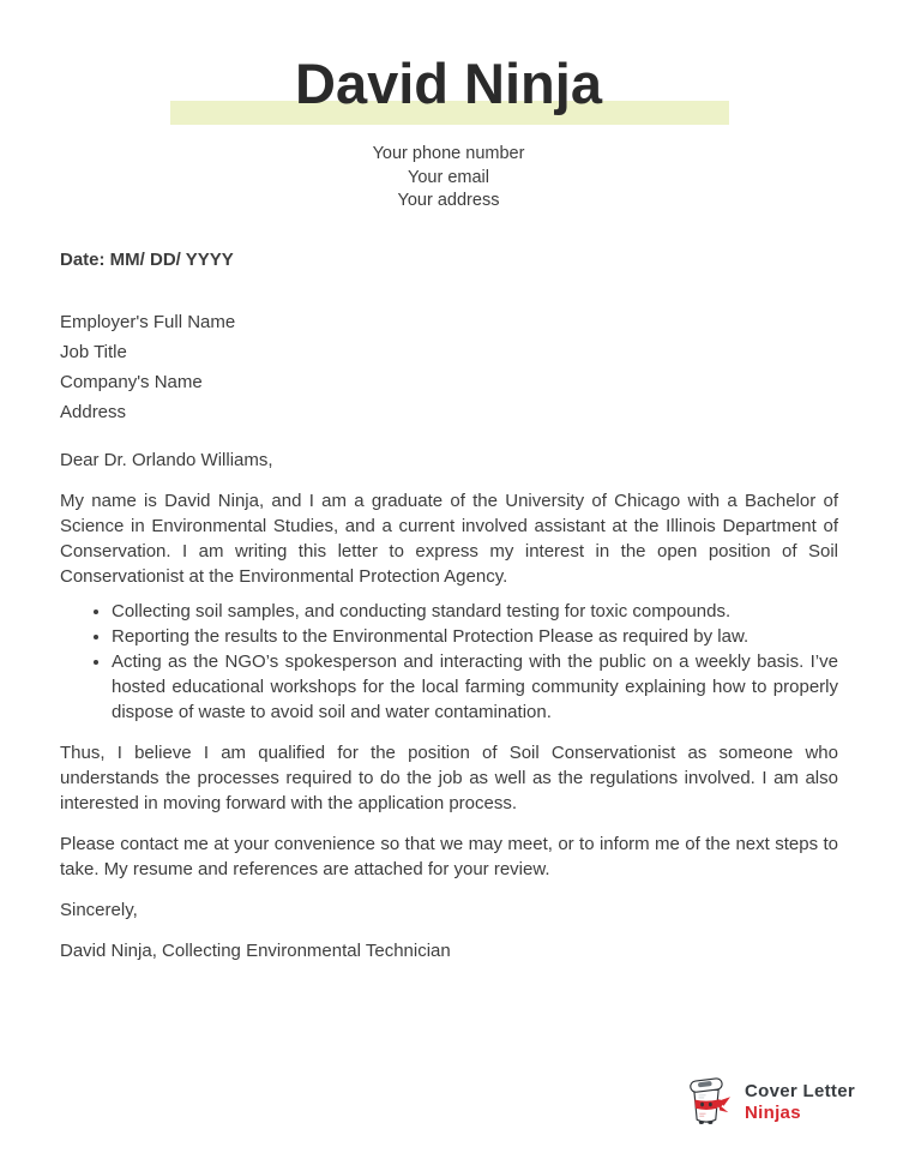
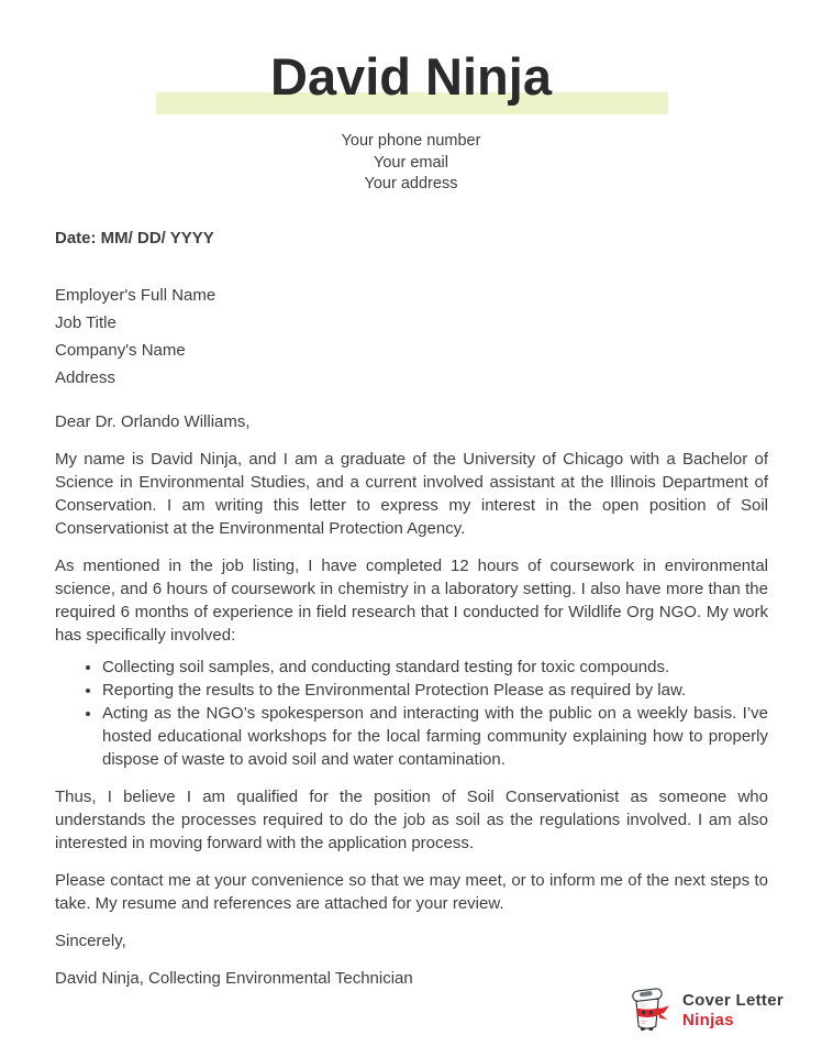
  David Ninja
  Your phone number
  Your email
  Your address
  Date: MM/ DD/ YYYY
  Employer's Full Name
  Job Title
  Company's Name
  Address
  Dear Dr. Orlando Williams,
  My name is David Ninja, and I am a graduate of the University of Chicago with a Bachelor of Science in Environmental Studies, and a current involved assistant at the Illinois Department of Conservation. I am writing this letter to express my interest in the open position of Soil Conservationist at the Environmental Protection Agency.
+ As mentioned in the job listing, I have completed 12 hours of coursework in environmental science, and 6 hours of coursework in chemistry in a laboratory setting. I also have more than the required 6 months of experience in field research that I conducted for Wildlife Org NGO. My work has specifically involved:
  Collecting soil samples, and conducting standard testing for toxic compounds.
  Reporting the results to the Environmental Protection Please as required by law.
  Acting as the NGO’s spokesperson and interacting with the public on a weekly basis. I’ve hosted educational workshops for the local farming community explaining how to properly dispose of waste to avoid soil and water contamination.
- Thus, I believe I am qualified for the position of Soil Conservationist as someone who understands the processes required to do the job as well as the regulations involved. I am also interested in moving forward with the application process.
+ Thus, I believe I am qualified for the position of Soil Conservationist as someone who understands the processes required to do the job as soil as the regulations involved. I am also interested in moving forward with the application process.
  Please contact me at your convenience so that we may meet, or to inform me of the next steps to take. My resume and references are attached for your review.
  Sincerely,
  David Ninja, Collecting Environmental Technician
  Cover Letter
  Ninjas
